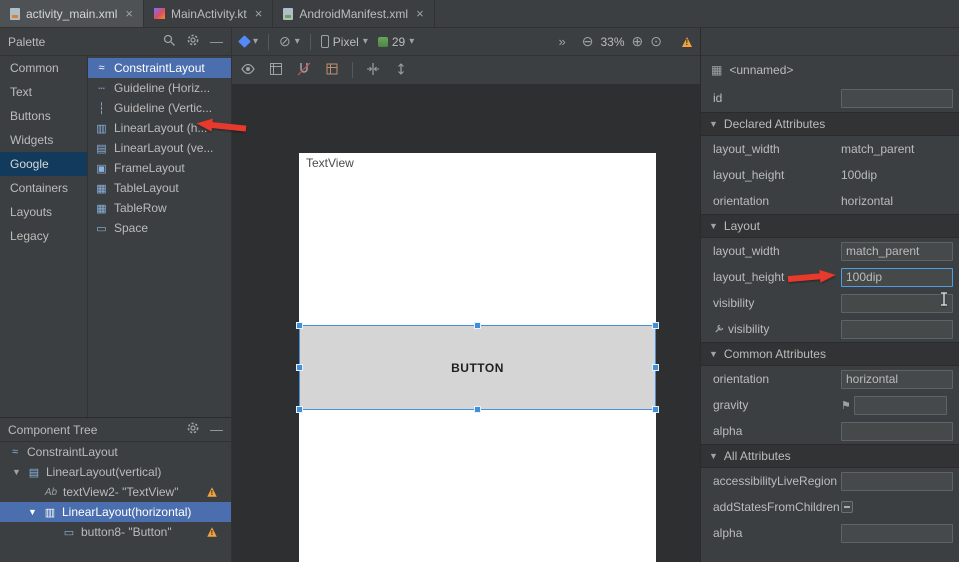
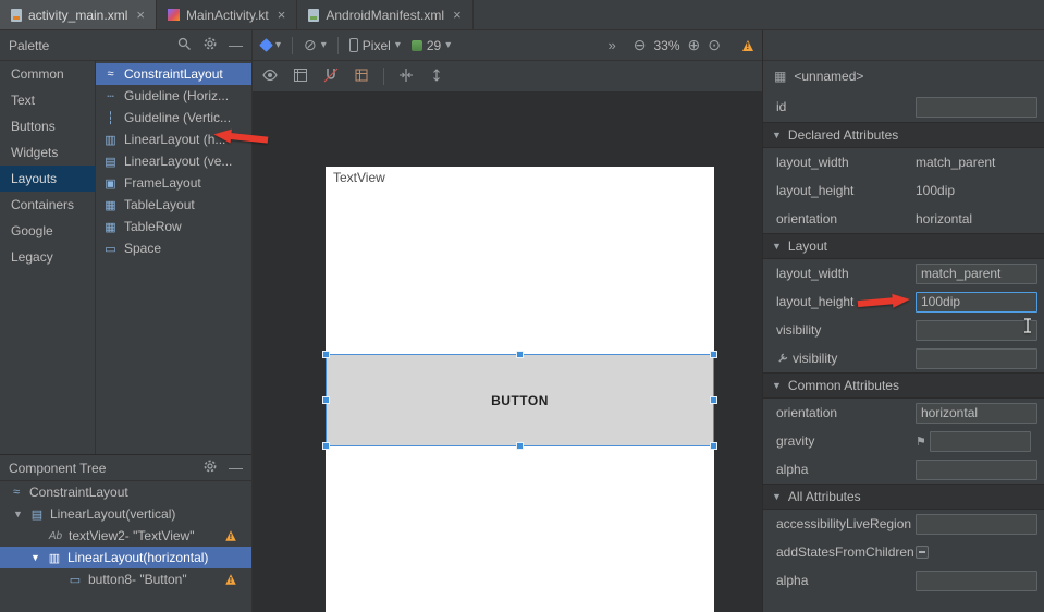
  activity_main.xml
  ×
  MainActivity.kt
  ×
  AndroidManifest.xml
  ×
  Palette
  —
  ▾
  ⊘
  ▾
  Pixel
  ▾
  29
  ▾
  »
  ⊖
  33%
  ⊕
  ⊙
  Common
  Text
  Buttons
  Widgets
- Google
+ Layouts
  Containers
- Layouts
+ Google
  Legacy
  ≈
  ConstraintLayout
  ┄
  Guideline (Horiz...
  ┆
  Guideline (Vertic...
  ▥
  LinearLayout (h..
  ▤
  LinearLayout (ve...
  ▣
  FrameLayout
  ▦
  TableLayout
  ▦
  TableRow
  ▭
  Space
  TextView
  BUTTON
  Component Tree
  —
  ≈
  ConstraintLayout
  ▼
  ▤
  LinearLayout(vertical)
  Ab
  textView2- "TextView"
  ▼
  ▥
  LinearLayout(horizontal)
  ▭
  button8- "Button"
  ▦
  <unnamed>
  id
  ▼
  Declared Attributes
  layout_width
  match_parent
  layout_height
  100dip
  orientation
  horizontal
  ▼
  Layout
  layout_width
  match_parent
  layout_height
  100dip
  visibility
  visibility
  ▼
  Common Attributes
  orientation
  horizontal
  gravity
  ⚑
  alpha
  ▼
  All Attributes
  accessibilityLiveRegion
  addStatesFromChildren
  alpha
